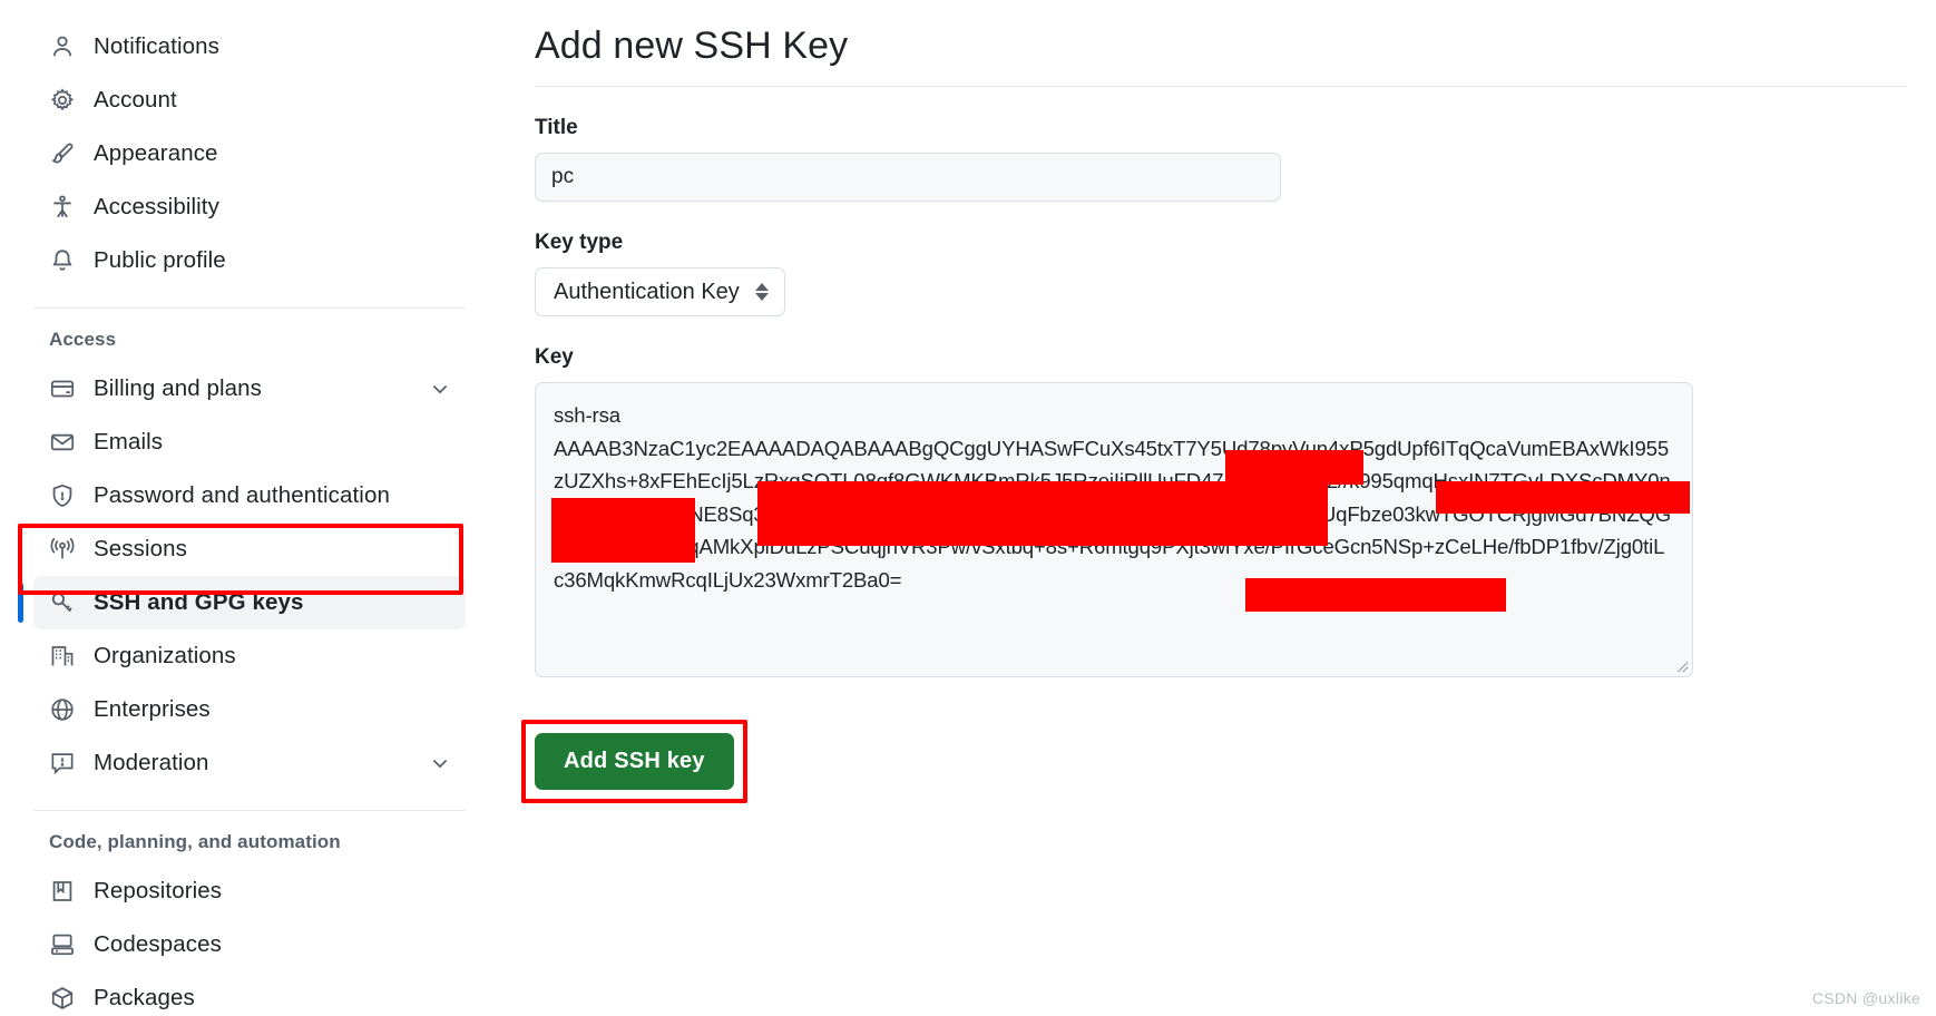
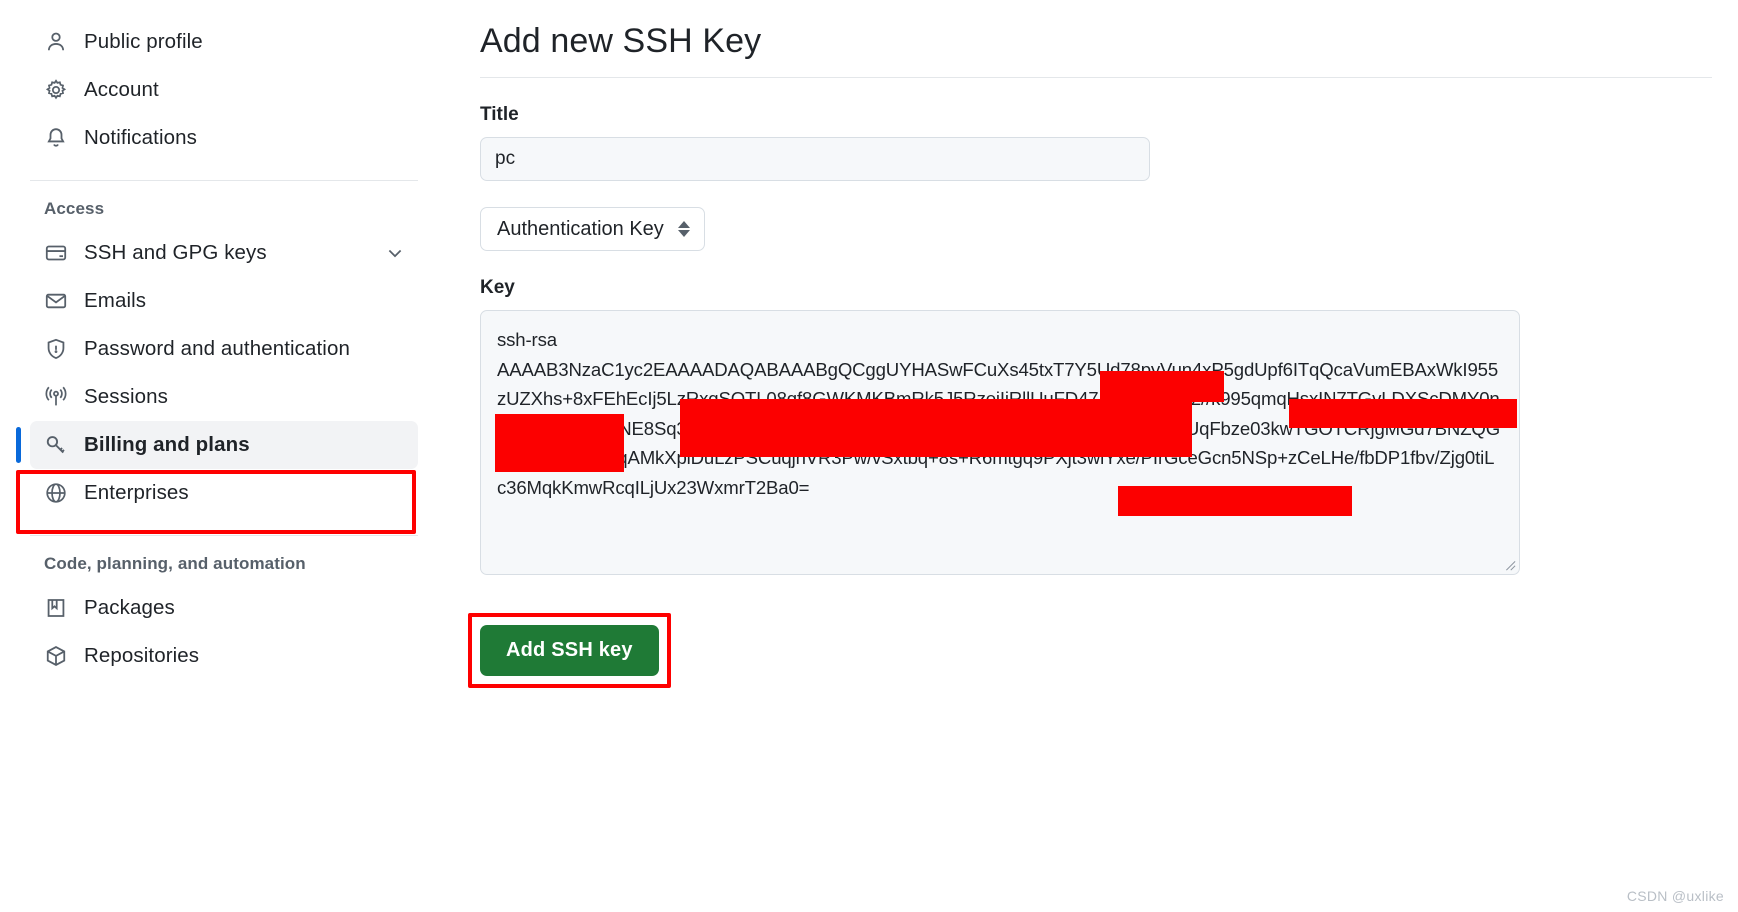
- Notifications
+ Public profile
  Account
- Appearance
- Accessibility
- Public profile
+ Notifications
  Access
- Billing and plans
+ SSH and GPG keys
  Emails
  Password and authentication
  Sessions
- SSH and GPG keys
+ Billing and plans
- Organizations
  Enterprises
- Moderation
  Code, planning, and automation
- Repositories
+ Packages
- Codespaces
- Packages
+ Repositories
  Add new SSH Key
  Title
  pc
- Key type
  Authentication Key
  Key
  ssh-rsa
  Add SSH key
  CSDN @uxlike
